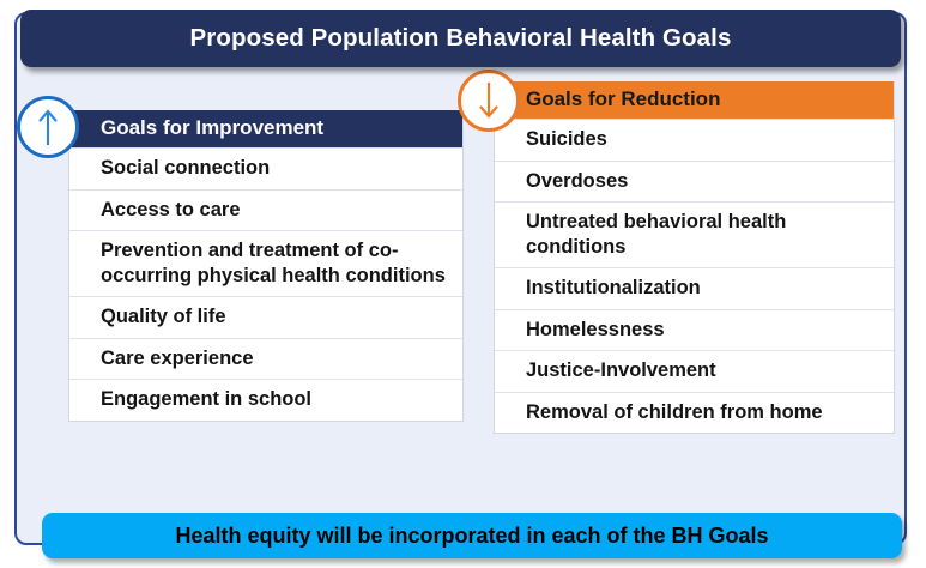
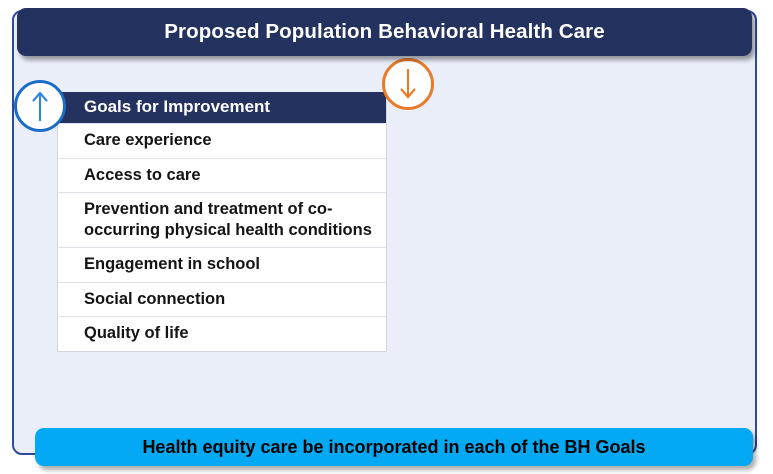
- Proposed Population Behavioral Health Goals
+ Proposed Population Behavioral Health Care
  Goals for Improvement
- Social connection
+ Care experience
  Access to care
  Prevention and treatment of co-occurring physical health conditions
- Quality of life
+ Engagement in school
- Care experience
+ Social connection
- Engagement in school
+ Quality of life
- Goals for Reduction
- Suicides
- Overdoses
- Untreated behavioral health conditions
- Institutionalization
- Homelessness
- Justice-Involvement
- Removal of children from home
- Health equity will be incorporated in each of the BH Goals
+ Health equity care be incorporated in each of the BH Goals
